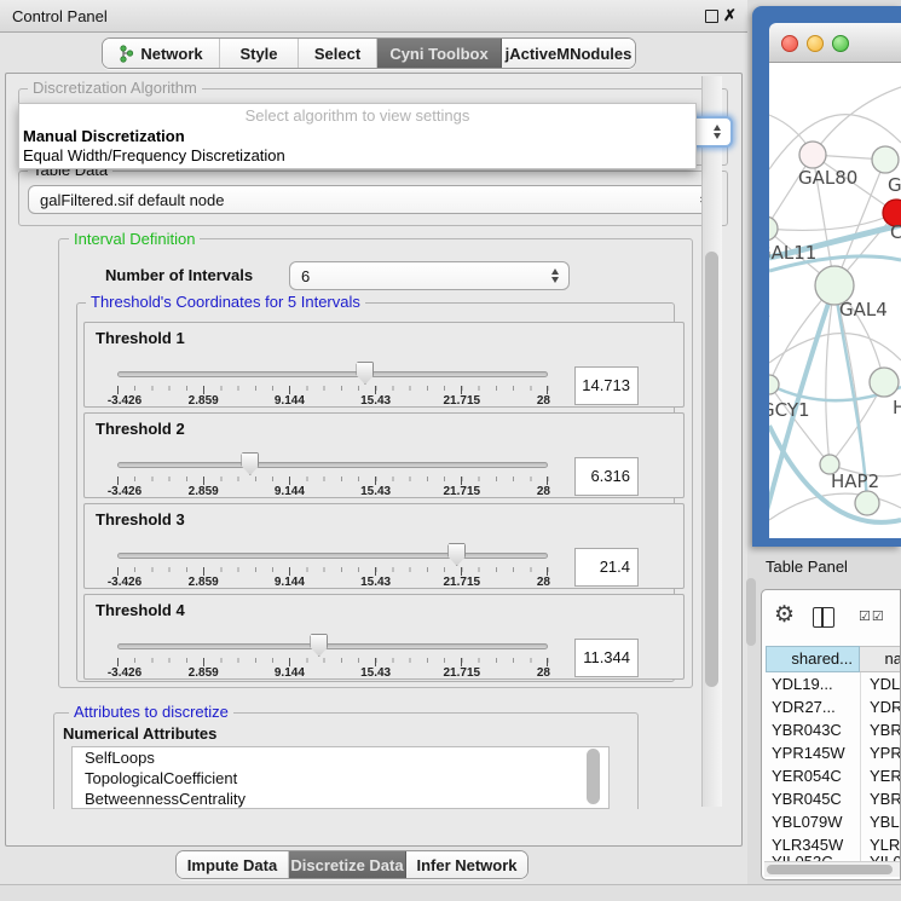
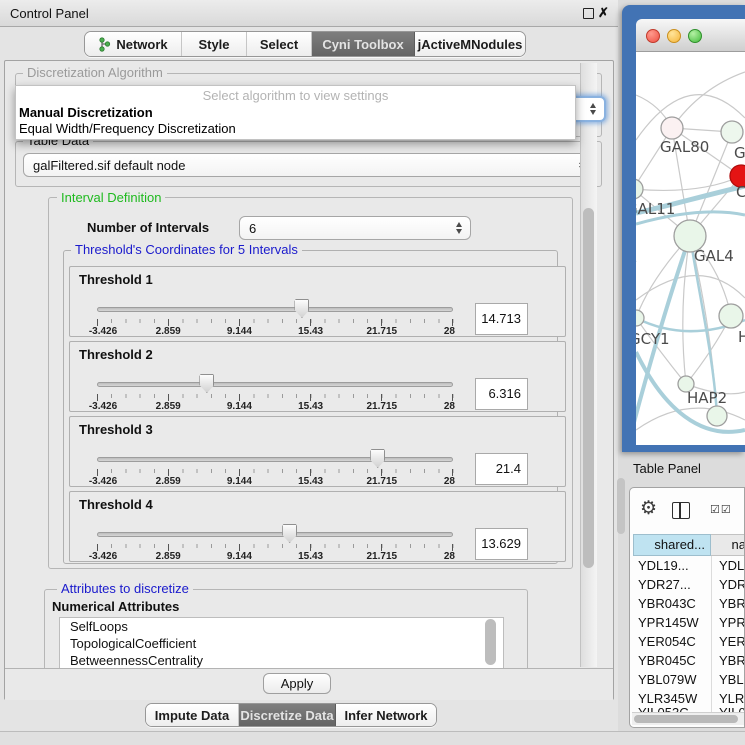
  Control Panel
  ✗
  Network
  Style
  Select
  Cyni Toolbox
  jActiveMNodules
  Discretization Algorithm
  Select algorithm to view settings
  Manual Discretization
  Equal Width/Frequency Discretization
  Table Data
  galFiltered.sif default node
  Interval Definition
  Number of Intervals
  6
  Threshold's Coordinates for 5 Intervals
  Threshold 1
  -3.426
  2.859
  9.144
  15.43
  21.715
  28
  14.713
  Threshold 2
  -3.426
  2.859
  9.144
  15.43
  21.715
  28
  6.316
  Threshold 3
  -3.426
  2.859
  9.144
  15.43
  21.715
  28
  21.4
  Threshold 4
  -3.426
  2.859
  9.144
  15.43
  21.715
  28
- 11.344
+ 13.629
  Attributes to discretize
  Numerical Attributes
  SelfLoops
  TopologicalCoefficient
  BetweennessCentrality
+ Apply
  Impute Data
  Discretize Data
  Infer Network
  GAL80
  G
  C
  AL11
  GAL4
  CY1
  H
  HAP2
  Table Panel
  ⚙
  ☑☑
  shared...
  na
  YDL19...
  YDL
  YDR27...
  YDR
  YBR043C
  YBR
  YPR145W
  YPR
  YER054C
  YER
  YBR045C
  YBR
  YBL079W
  YBL
  YLR345W
  YLR
